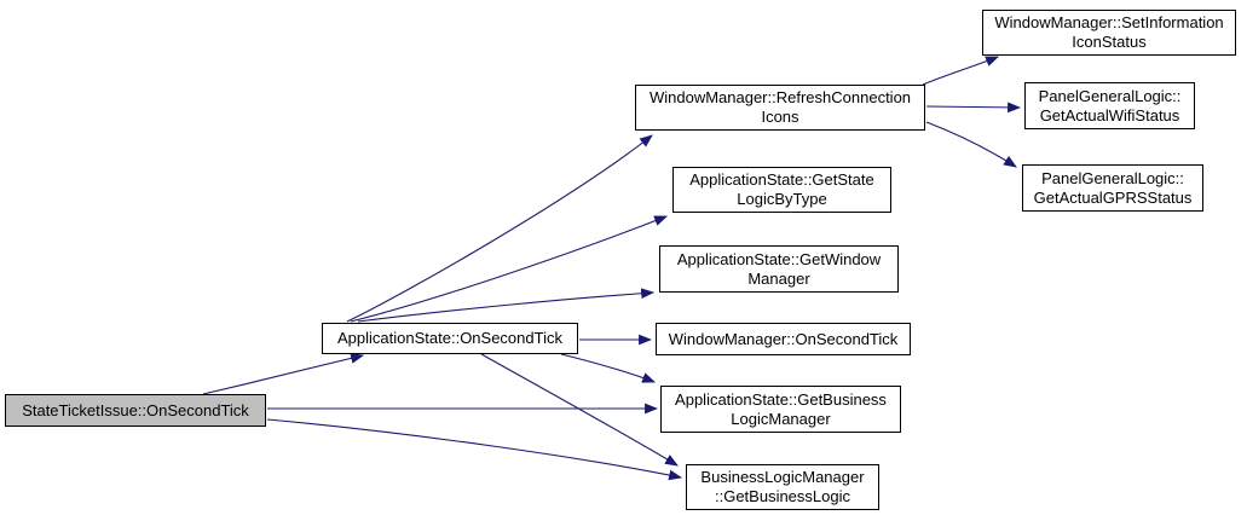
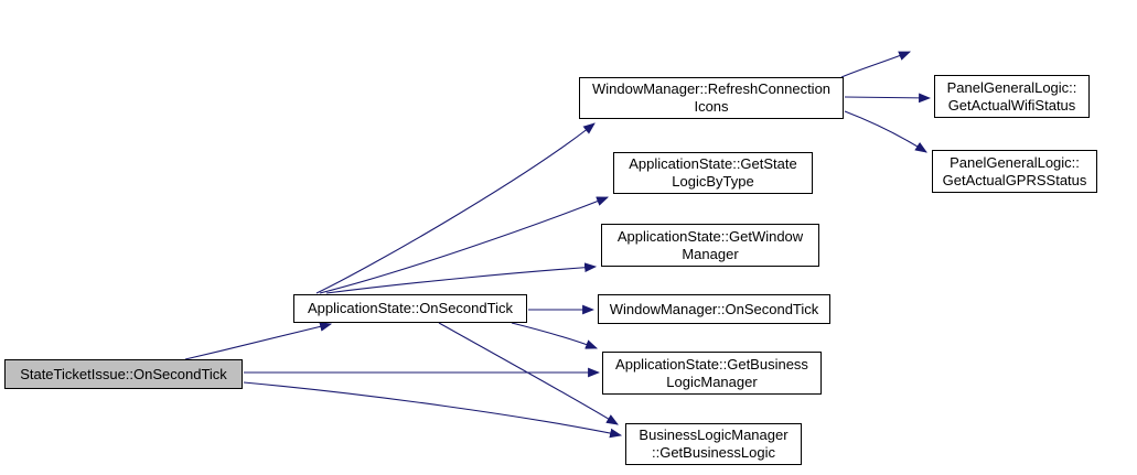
  StateTicketIssue::OnSecondTick
  ApplicationState::OnSecondTick
  WindowManager::RefreshConnection
  Icons
  ApplicationState::GetState
  LogicByType
  ApplicationState::GetWindow
  Manager
  WindowManager::OnSecondTick
  ApplicationState::GetBusiness
  LogicManager
  BusinessLogicManager
  ::GetBusinessLogic
- WindowManager::SetInformation
- IconStatus
  PanelGeneralLogic::
  GetActualWifiStatus
  PanelGeneralLogic::
  GetActualGPRSStatus
